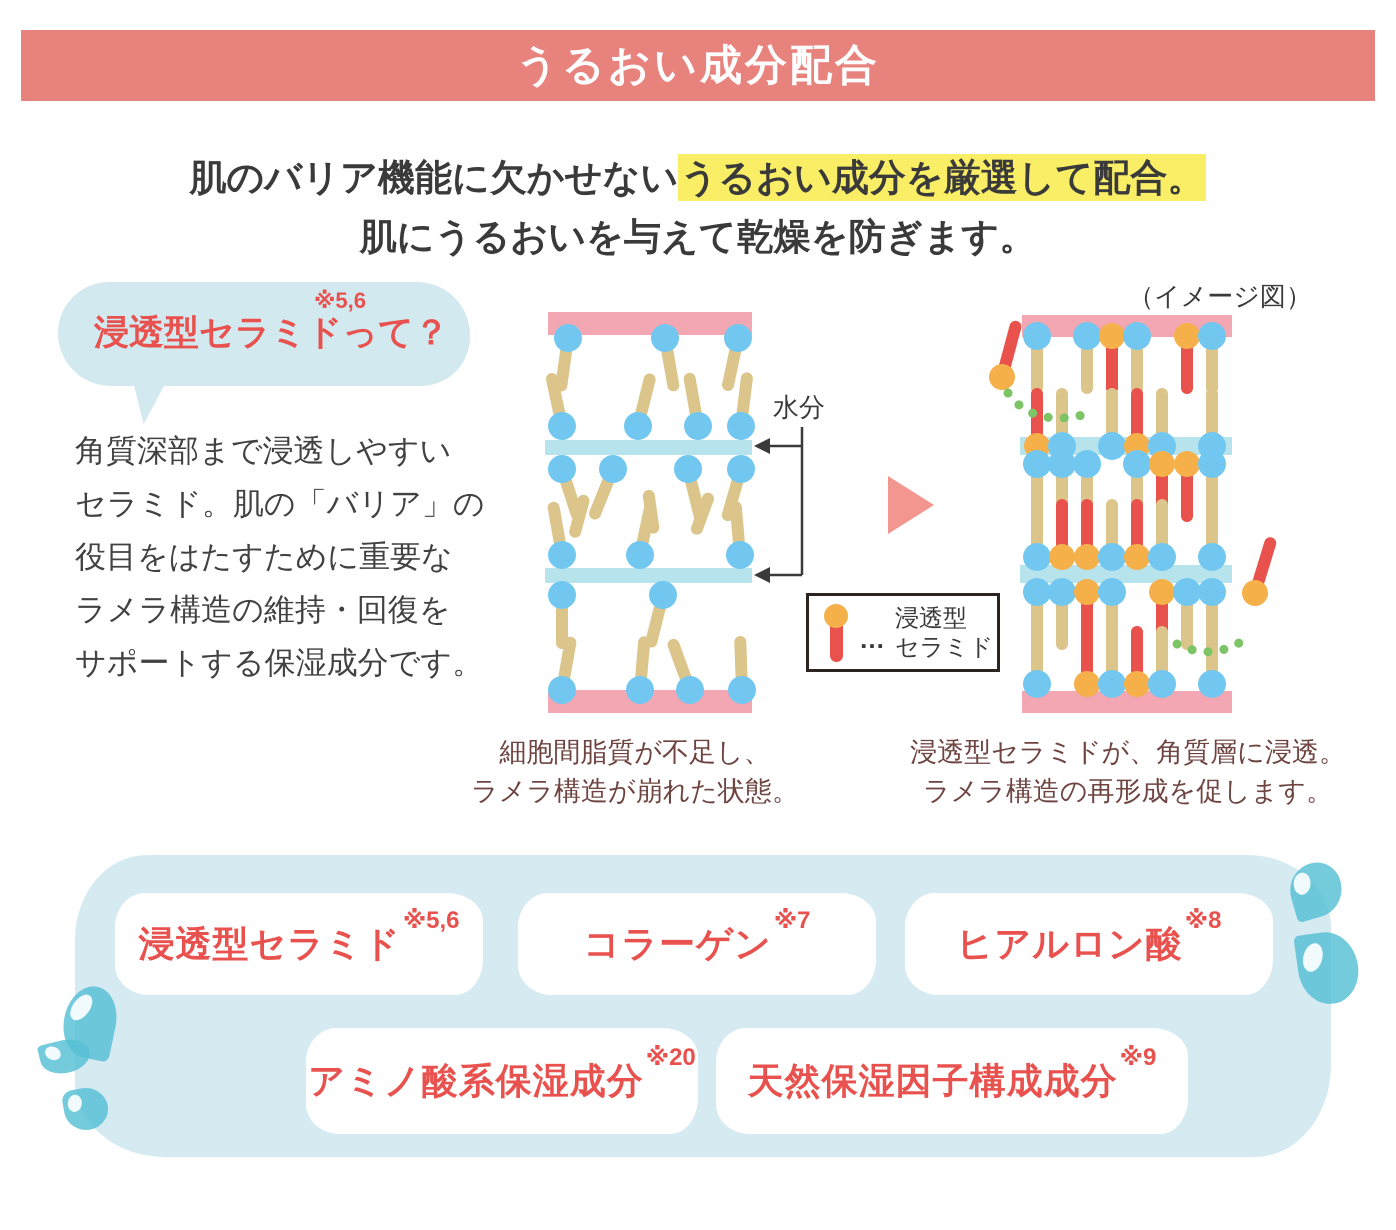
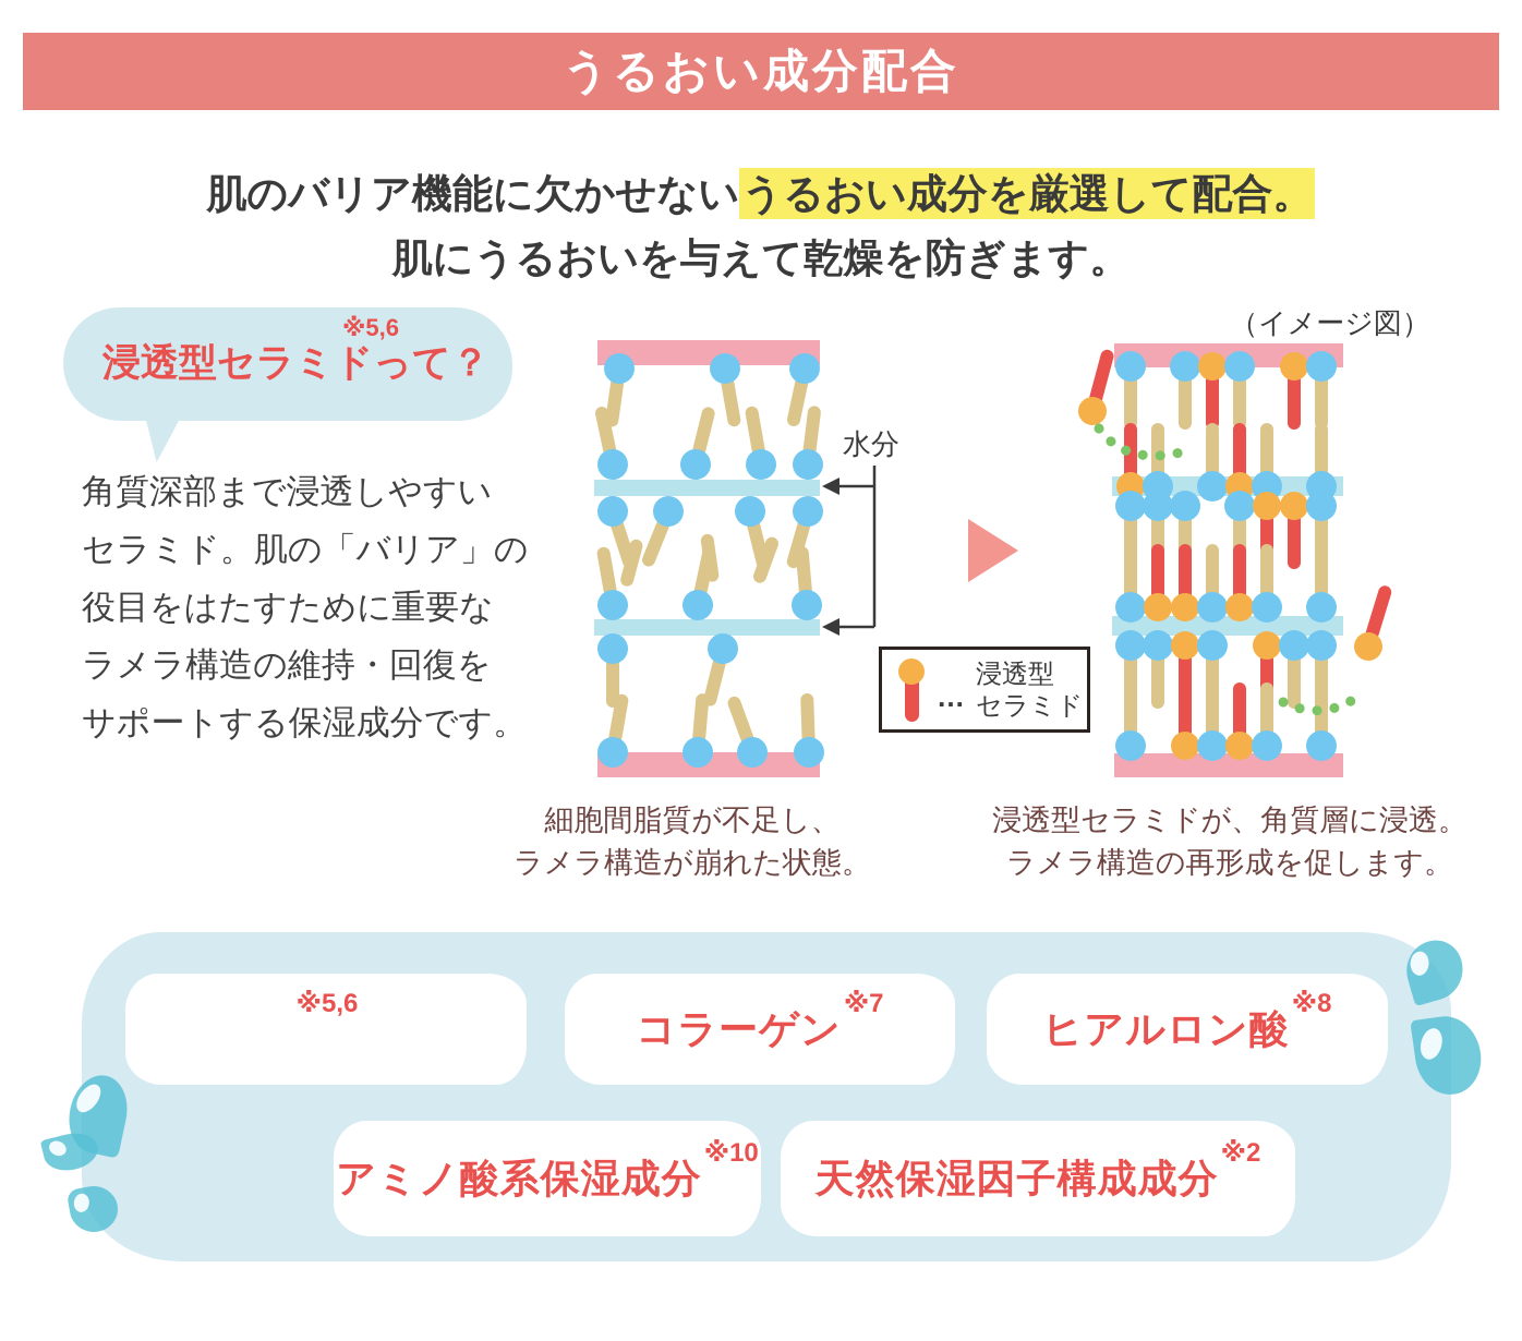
  うるおい成分配合
  肌のバリア機能に欠かせないうるおい成分を厳選して配合。
  肌にうるおいを与えて乾燥を防ぎます。
  ※5,6
  浸透型セラミドって？
  角質深部まで浸透しやすい
  セラミド。肌の「バリア」の
  役目をはたすために重要な
  ラメラ構造の維持・回復を
  サポートする保湿成分です。
  （イメージ図）
  水分
  …
  浸透型
  セラミド
  細胞間脂質が不足し、
  ラメラ構造が崩れた状態。
  浸透型セラミドが、角質層に浸透。
  ラメラ構造の再形成を促します。
- 浸透型セラミド
  ※5,6
  コラーゲン
  ※7
  ヒアルロン酸
  ※8
  アミノ酸系保湿成分
- ※20
+ ※10
  天然保湿因子構成成分
- ※9
+ ※2
